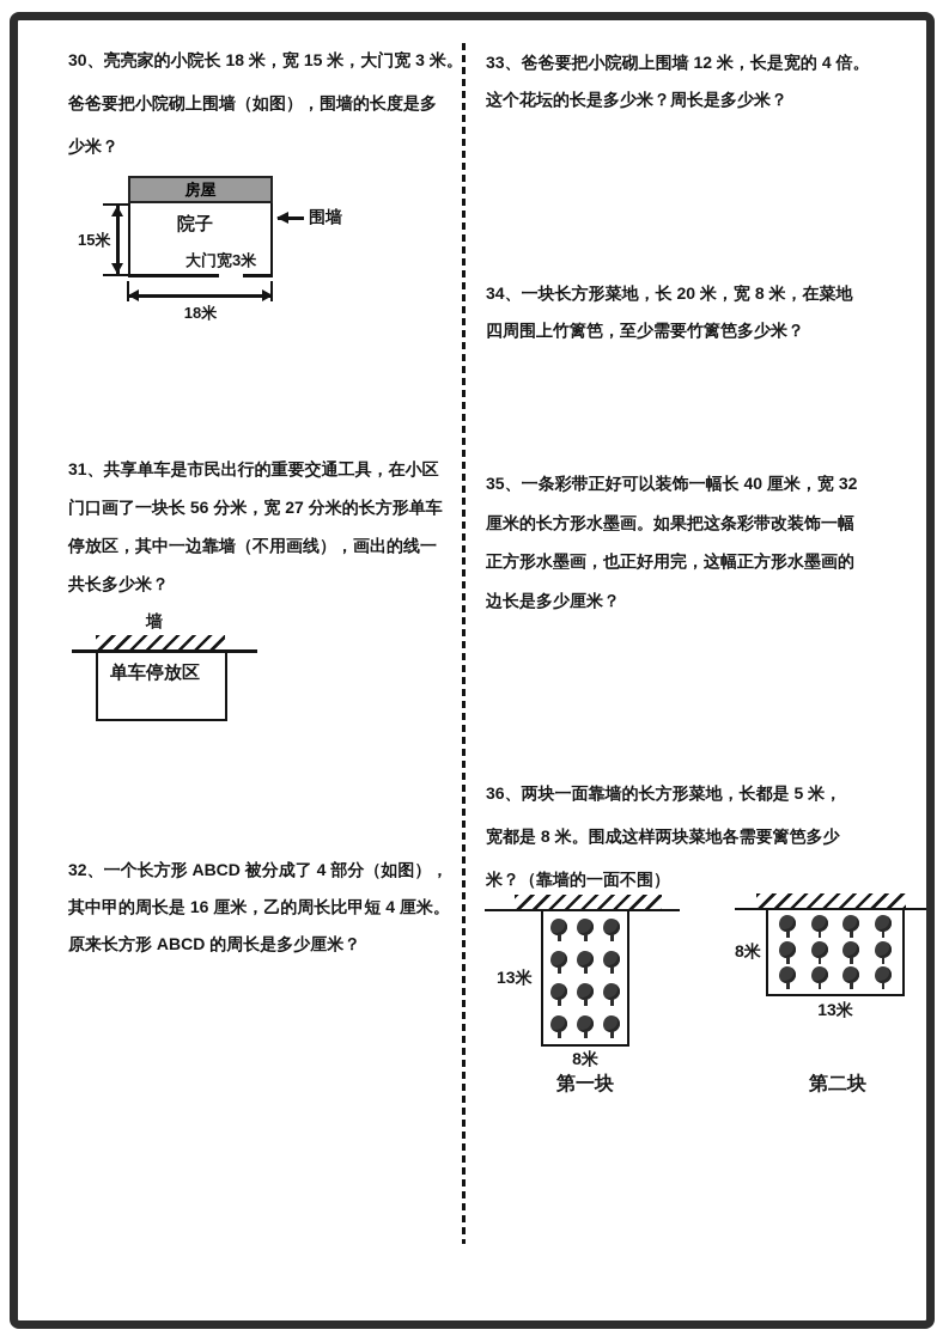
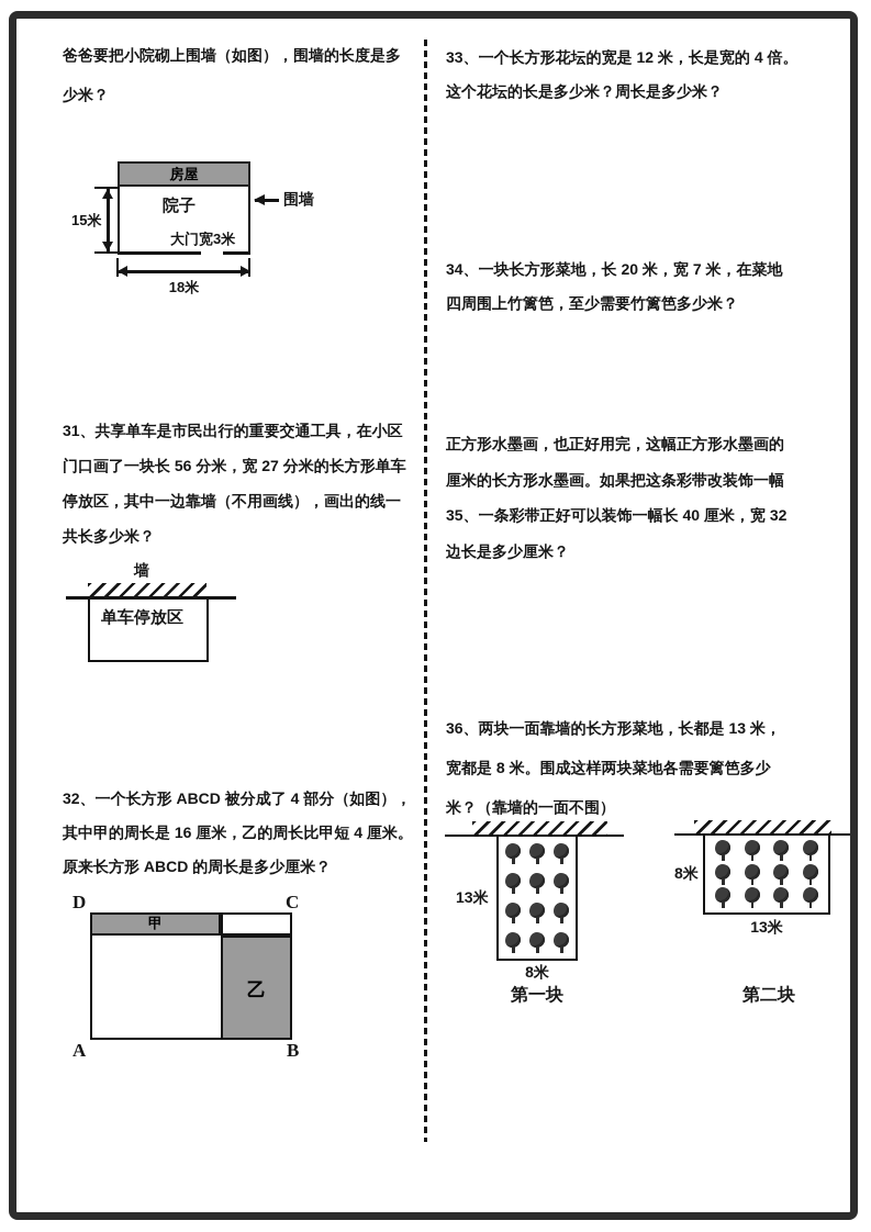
- 30、亮亮家的小院长 18 米，宽 15 米，大门宽 3 米。
  爸爸要把小院砌上围墙（如图），围墙的长度是多
  少米？
  房屋
  院子
  大门宽3米
  15米
  18米
  围墙
  31、共享单车是市民出行的重要交通工具，在小区
  门口画了一块长 56 分米，宽 27 分米的长方形单车
  停放区，其中一边靠墙（不用画线），画出的线一
  共长多少米？
  墙
  单车停放区
  32、一个长方形 ABCD 被分成了 4 部分（如图），
  其中甲的周长是 16 厘米，乙的周长比甲短 4 厘米。
  原来长方形 ABCD 的周长是多少厘米？
+ D
+ C
+ A
+ B
+ 甲
+ 乙
- 33、爸爸要把小院砌上围墙 12 米，长是宽的 4 倍。
+ 33、一个长方形花坛的宽是 12 米，长是宽的 4 倍。
  这个花坛的长是多少米？周长是多少米？
- 34、一块长方形菜地，长 20 米，宽 8 米，在菜地
+ 34、一块长方形菜地，长 20 米，宽 7 米，在菜地
  四周围上竹篱笆，至少需要竹篱笆多少米？
- 35、一条彩带正好可以装饰一幅长 40 厘米，宽 32
+ 正方形水墨画，也正好用完，这幅正方形水墨画的
  厘米的长方形水墨画。如果把这条彩带改装饰一幅
- 正方形水墨画，也正好用完，这幅正方形水墨画的
+ 35、一条彩带正好可以装饰一幅长 40 厘米，宽 32
  边长是多少厘米？
- 36、两块一面靠墙的长方形菜地，长都是 5 米，
+ 36、两块一面靠墙的长方形菜地，长都是 13 米，
  宽都是 8 米。围成这样两块菜地各需要篱笆多少
  米？（靠墙的一面不围）
  13米
  8米
  第一块
  8米
  13米
  第二块
